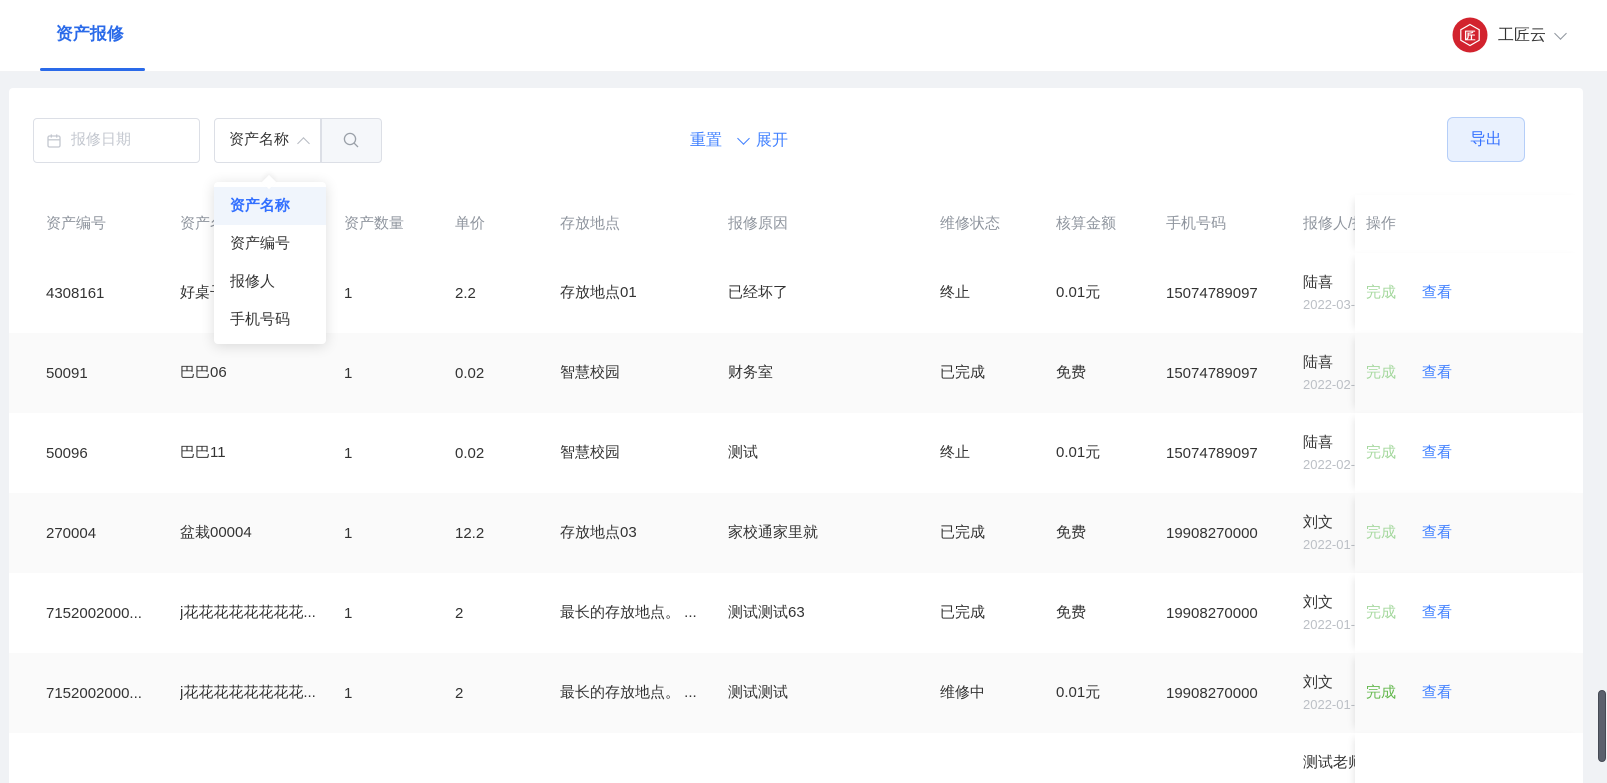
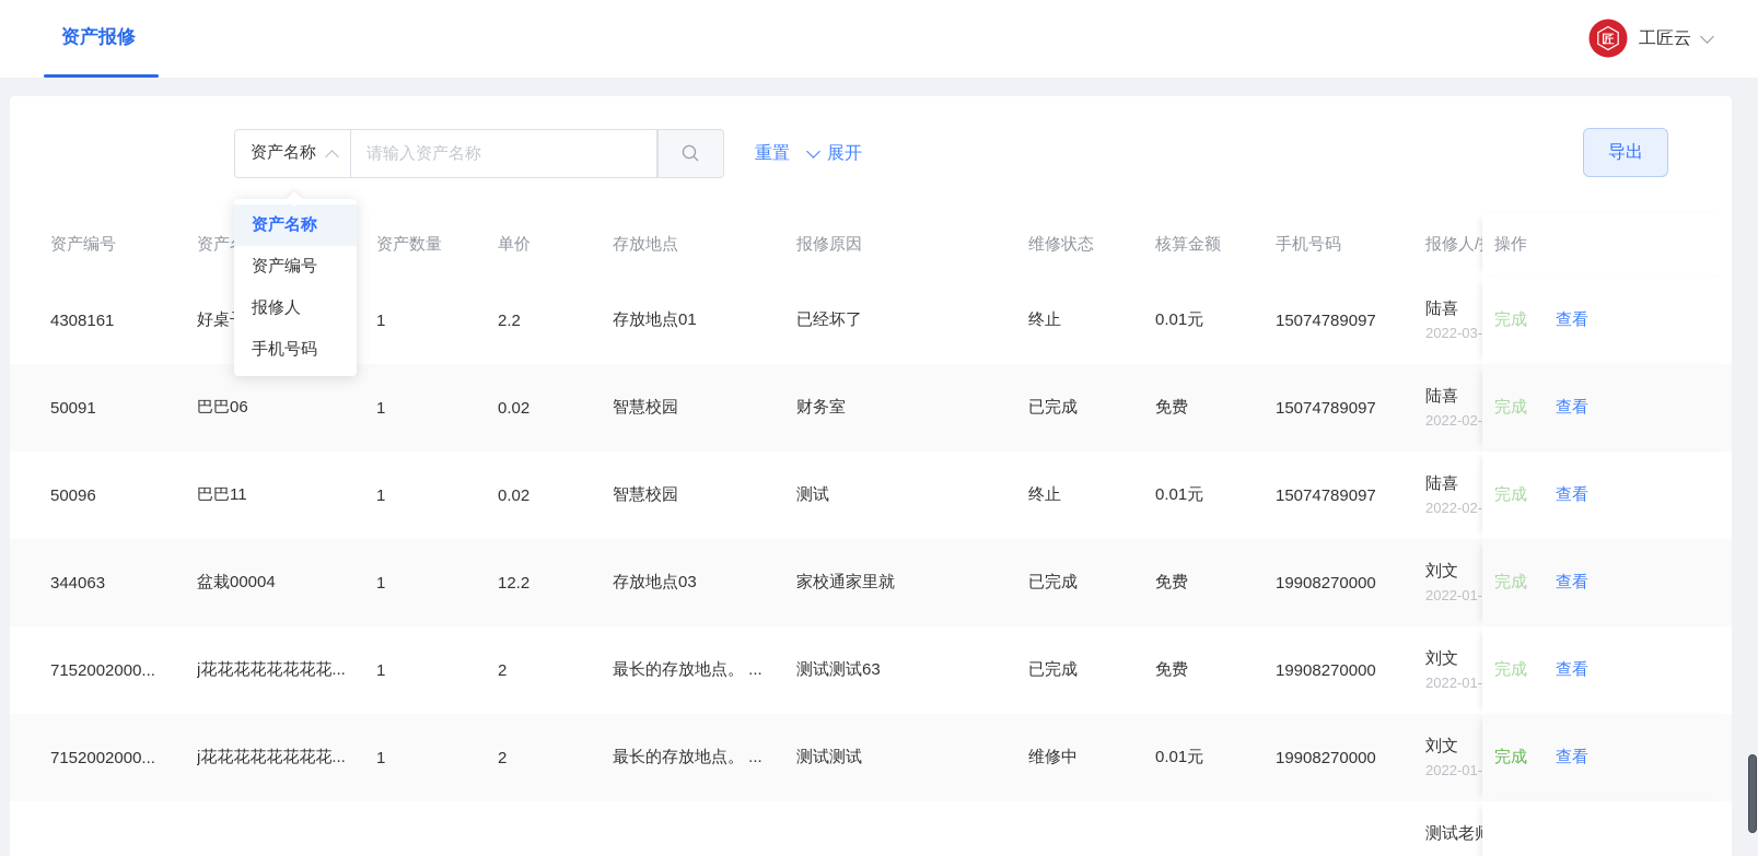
  资产报修
  匠
  工匠云
- 报修日期
  资产名称
+ 请输入资产名称
  重置
  展开
  导出
  资产编号
  资产数量
  单价
  存放地点
  报修原因
  维修状态
  核算金额
  手机号码
  操作
  4308161
  1
  2.2
  存放地点01
  已经坏了
  终止
  0.01元
  15074789097
  陆喜
  2022-03-
  完成
  查看
  50091
  巴巴06
  1
  0.02
  智慧校园
  财务室
  已完成
  免费
  15074789097
  陆喜
  2022-02-
  完成
  查看
  50096
  巴巴11
  1
  0.02
  智慧校园
  测试
  终止
  0.01元
  15074789097
  陆喜
  2022-02-
  完成
  查看
- 270004
+ 344063
  盆栽00004
  1
  12.2
  存放地点03
  家校通家里就
  已完成
  免费
  19908270000
  刘文
  2022-01-
  完成
  查看
  7152002000...
  j花花花花花花花花...
  1
  2
  最长的存放地点。 ...
  测试测试63
  已完成
  免费
  19908270000
  刘文
  2022-01-
  完成
  查看
  7152002000...
  j花花花花花花花花...
  1
  2
  最长的存放地点。 ...
  测试测试
  维修中
  0.01元
  19908270000
  刘文
  2022-01-
  完成
  查看
  测试老
  资产名称
  资产编号
  报修人
  手机号码
